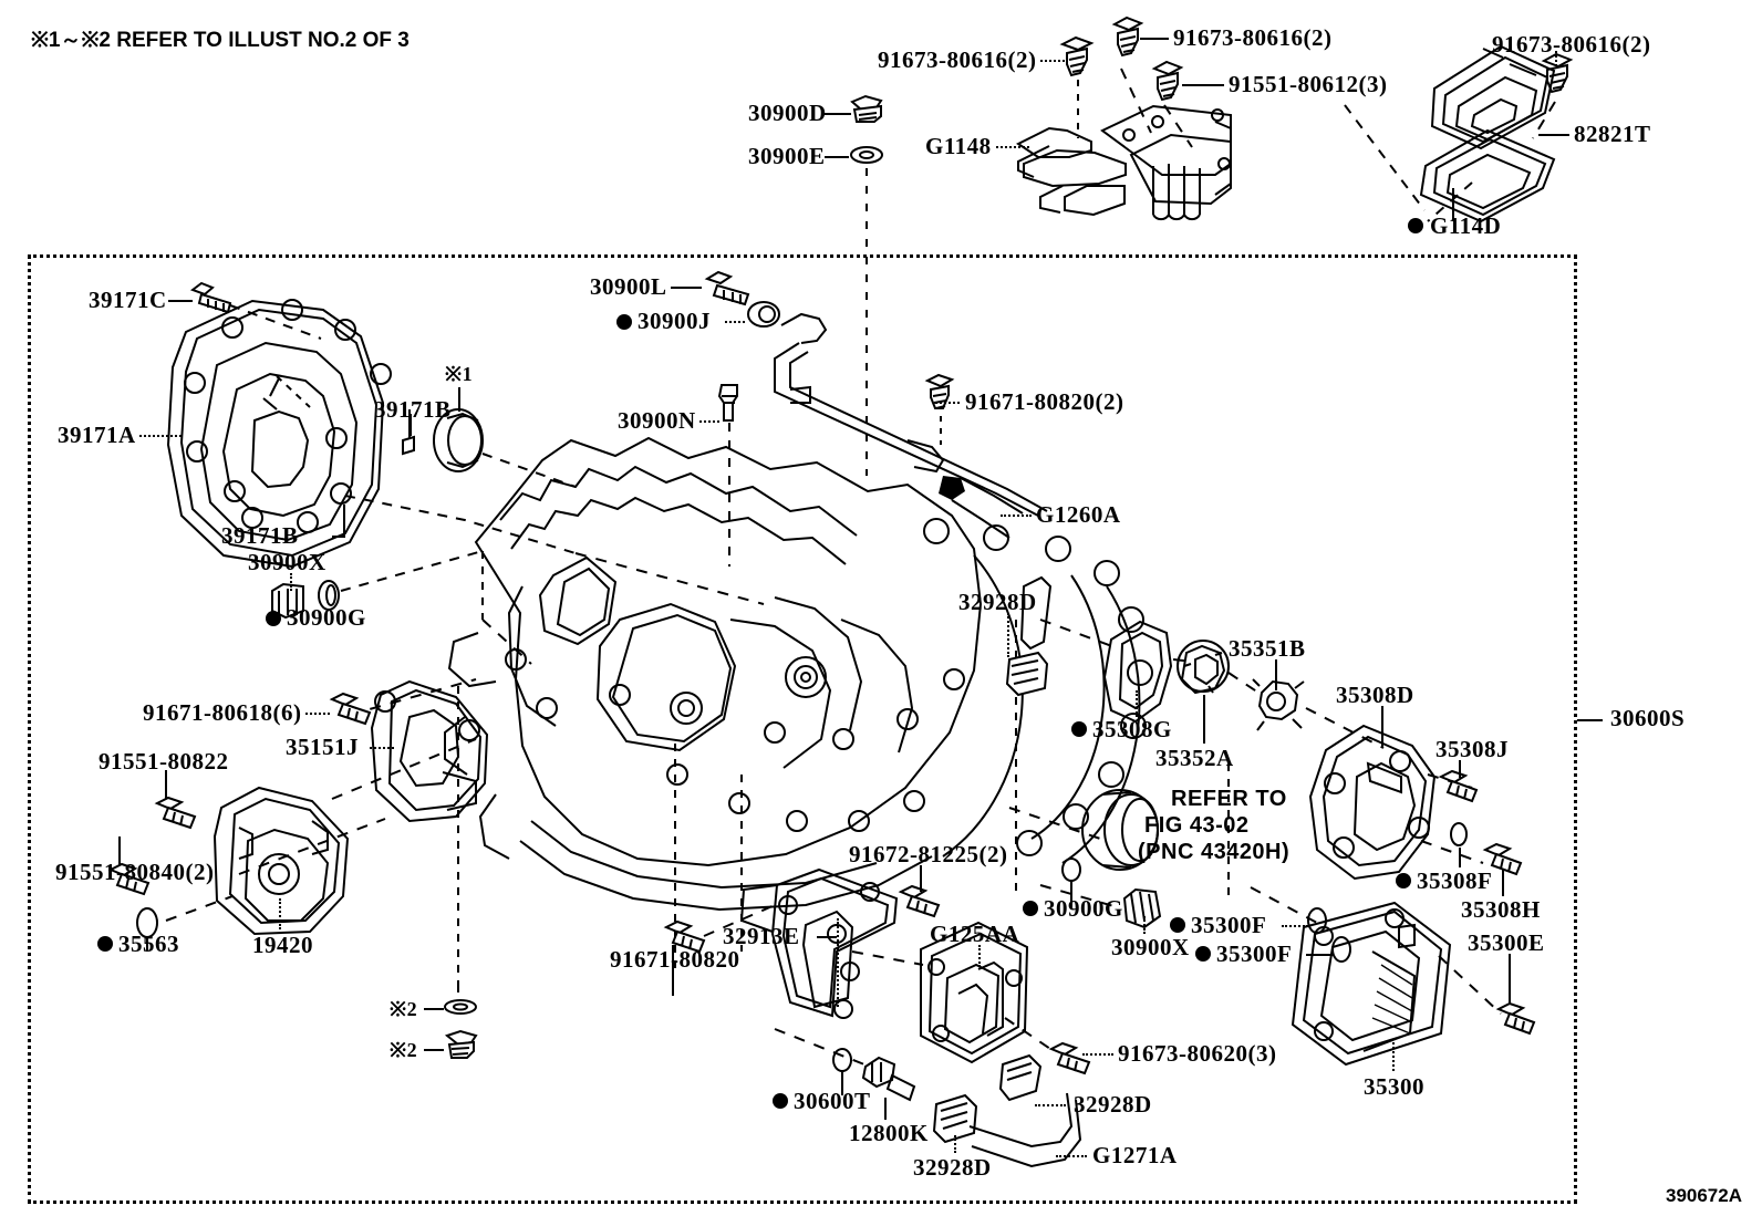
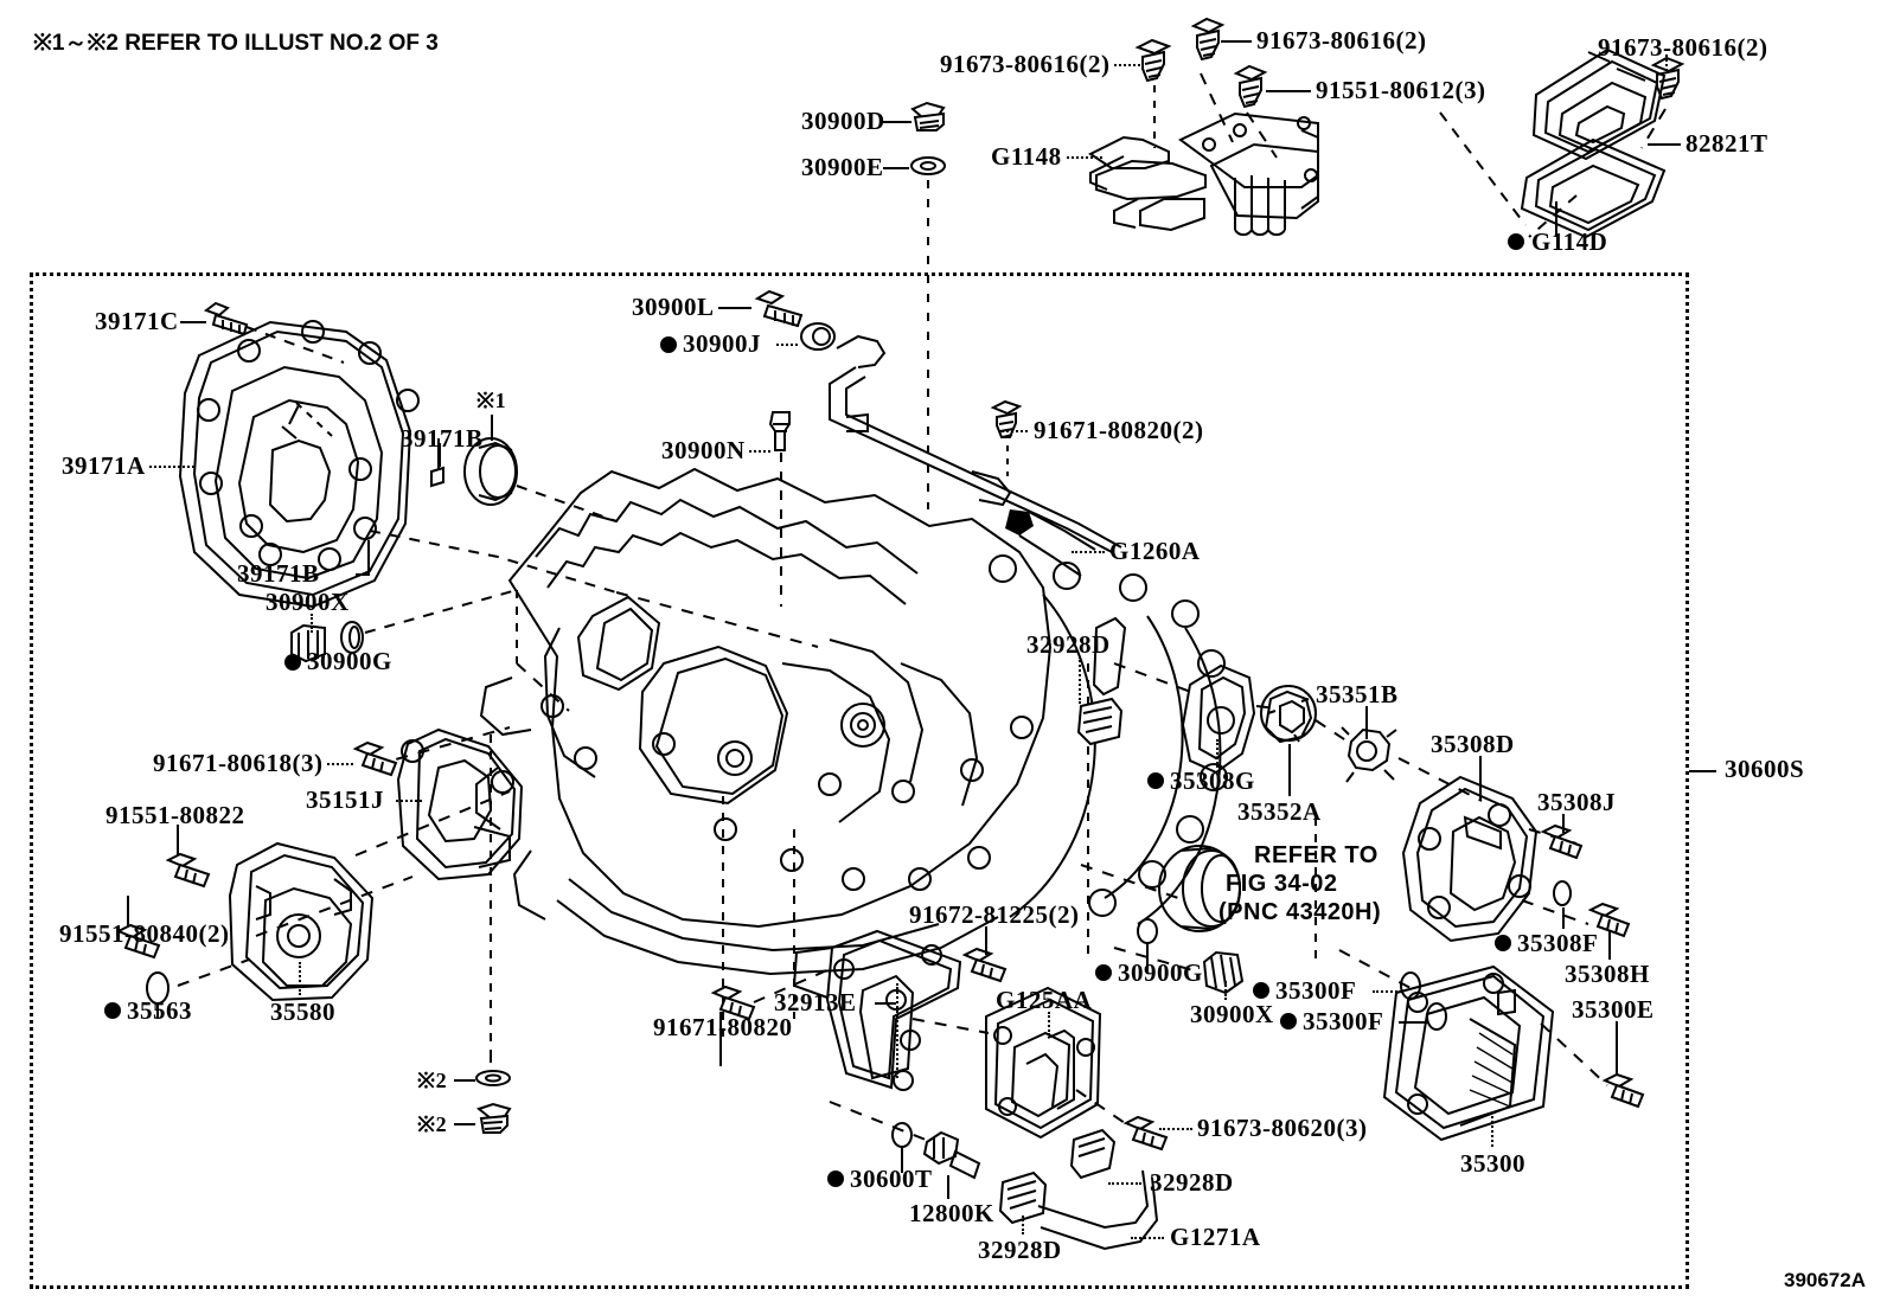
  ※1～※2 REFER TO ILLUST NO.2 OF 3
  30900D
  30900E
  91673-80616(2)
  91673-80616(2)
  91551-80612(3)
  91673-80616(2)
  G1148
  82821T
  G114D
  39171C
  39171A
  39171B
  ※1
  39171B
  30900X
  30900G
  30900L
  30900J
  30900N
  91671-80820(2)
  G1260A
  32928D
  35308G
  35351B
  35352A
  35308D
  35308J
  35308F
  35308H
  30600S
  REFER TO
- FIG 43-02
+ FIG 34-02
  (PNC 43420H)
- 91671-80618(6)
+ 91671-80618(3)
  35151J
  91551-80822
  91551-80840(2)
- 19420
+ 35580
  35563
  91672-81225(2)
  30900G
  G125AA
  30900X
  35300F
  35300F
  35300E
  35300
  32913E
  91671-80820
  ※2
  ※2
  30600T
  12800K
  32928D
  32928D
  91673-80620(3)
  G1271A
  390672A
